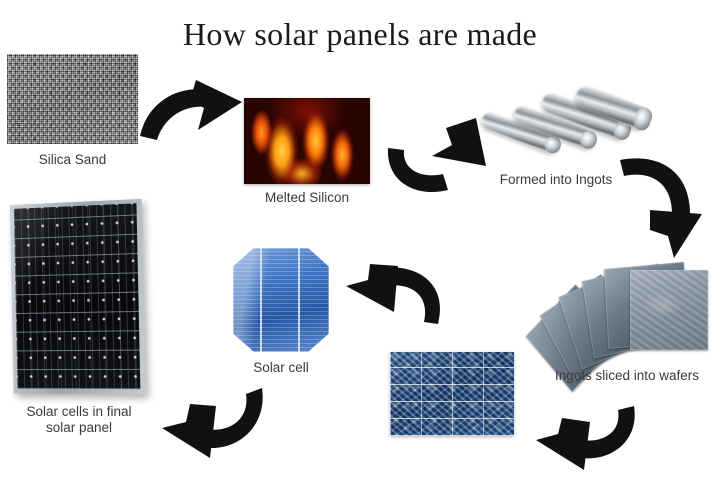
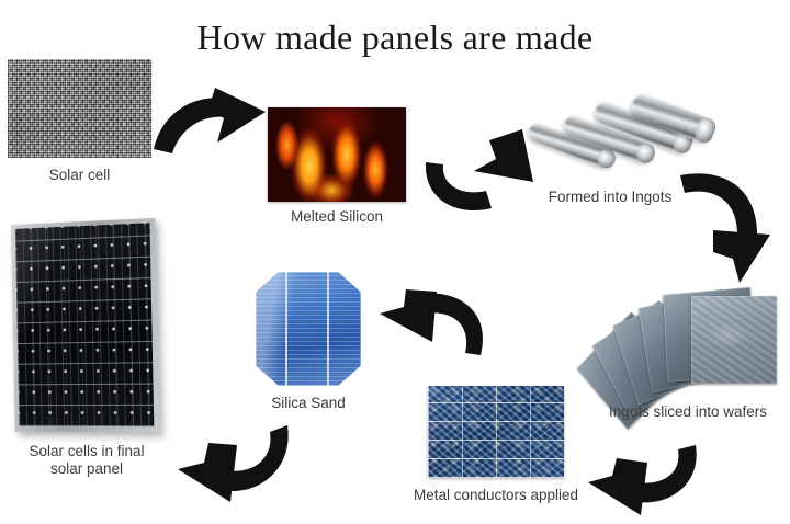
- How solar panels are made
+ How made panels are made
- Silica Sand
+ Solar cell
  Melted Silicon
  Formed into Ingots
  Ingots sliced into wafers
+ Metal conductors applied
- Solar cell
+ Silica Sand
  Solar cells in final
  solar panel
